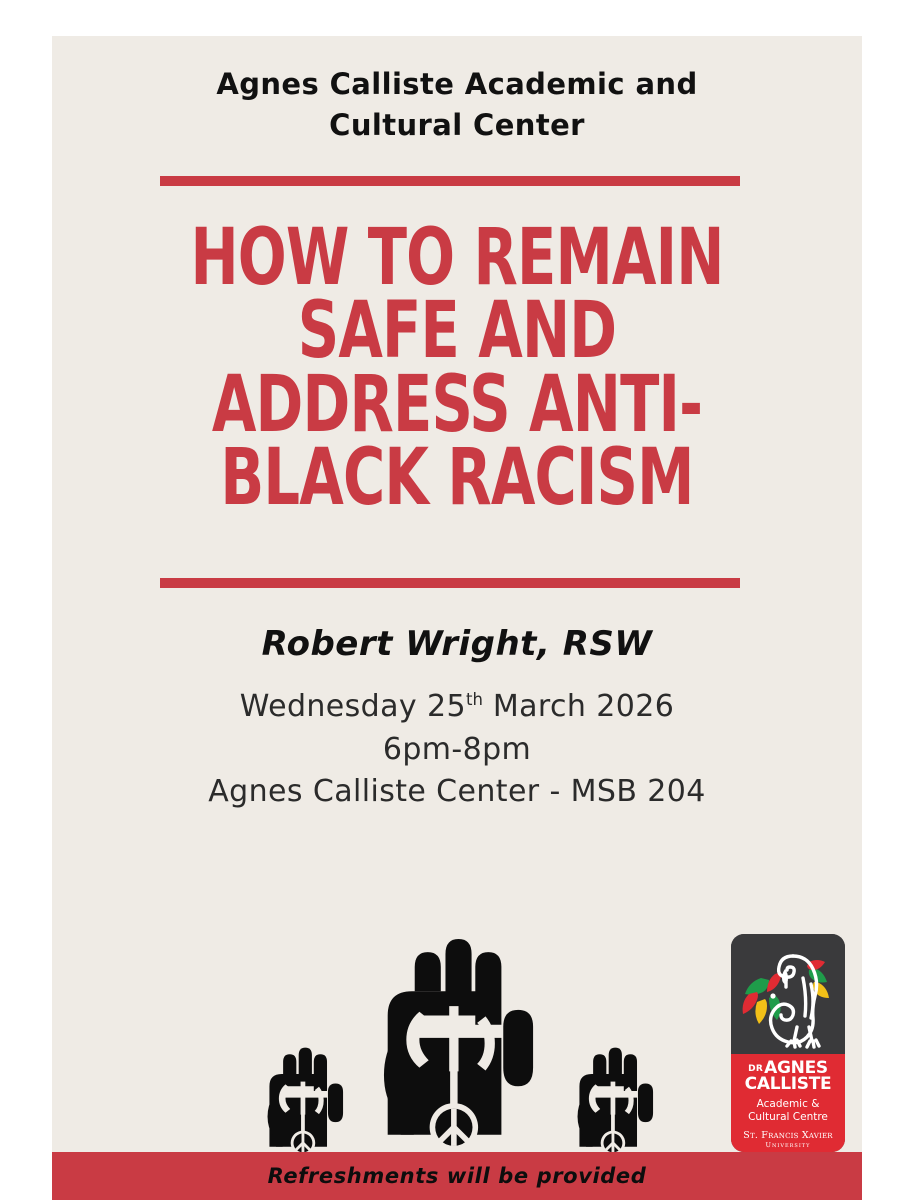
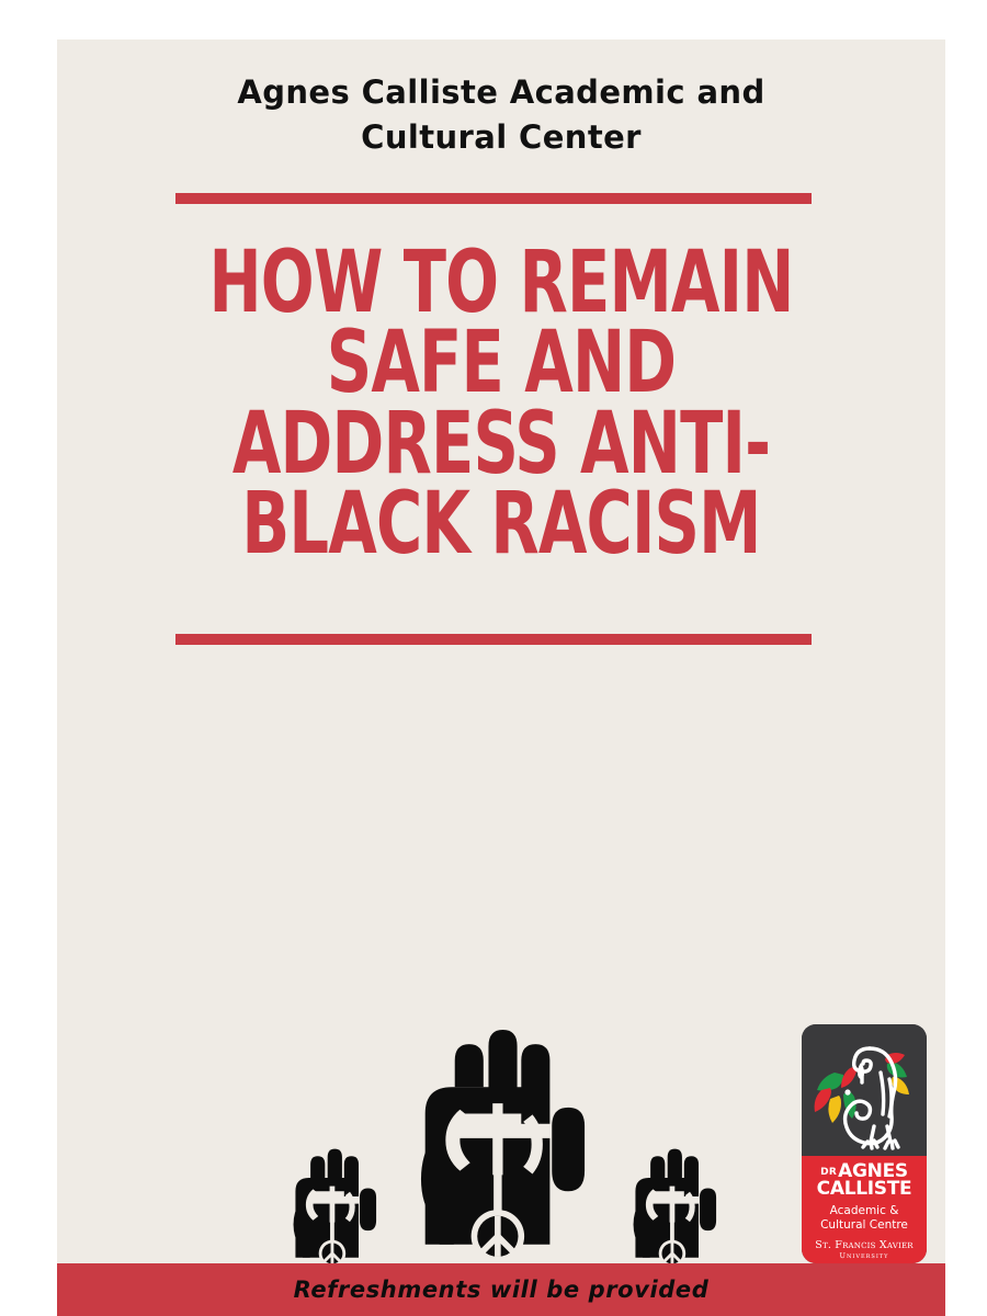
  Agnes Calliste Academic and
  Cultural Center
  HOW TO REMAIN
  SAFE AND
  ADDRESS ANTI-
  BLACK RACISM
- Robert Wright, RSW
- Wednesday 25th March 2026
- 6pm-8pm
- Agnes Calliste Center - MSB 204
  DRAGNES
  CALLISTE
  Academic &
  Cultural Centre
  St. Francis Xavier
  University
  Refreshments will be provided
